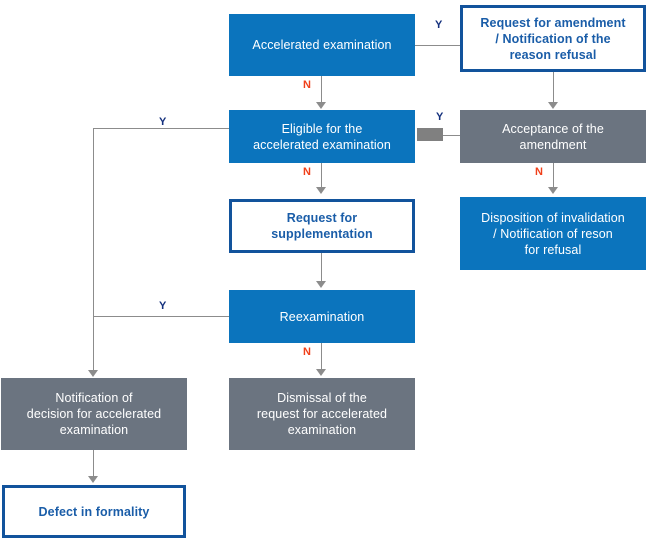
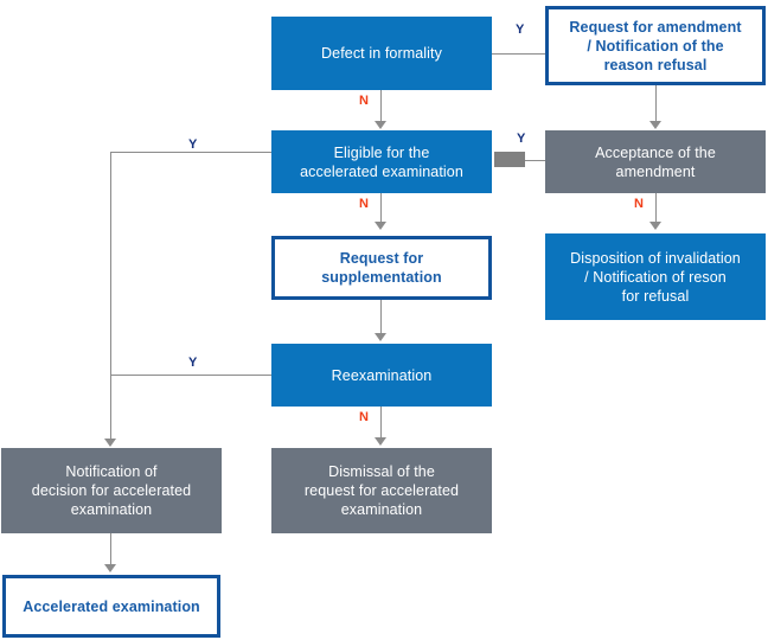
  Y
  N
  Y
  Y
  N
  N
  Y
  N
- Accelerated examination
+ Defect in formality
  Request for amendment
  / Notification of the
  reason refusal
  Eligible for the
  accelerated examination
  Acceptance of the
  amendment
  Request for
  supplementation
  Disposition of invalidation
  / Notification of reson
  for refusal
  Reexamination
  Notification of
  decision for accelerated
  examination
  Dismissal of the
  request for accelerated
  examination
- Defect in formality
+ Accelerated examination
